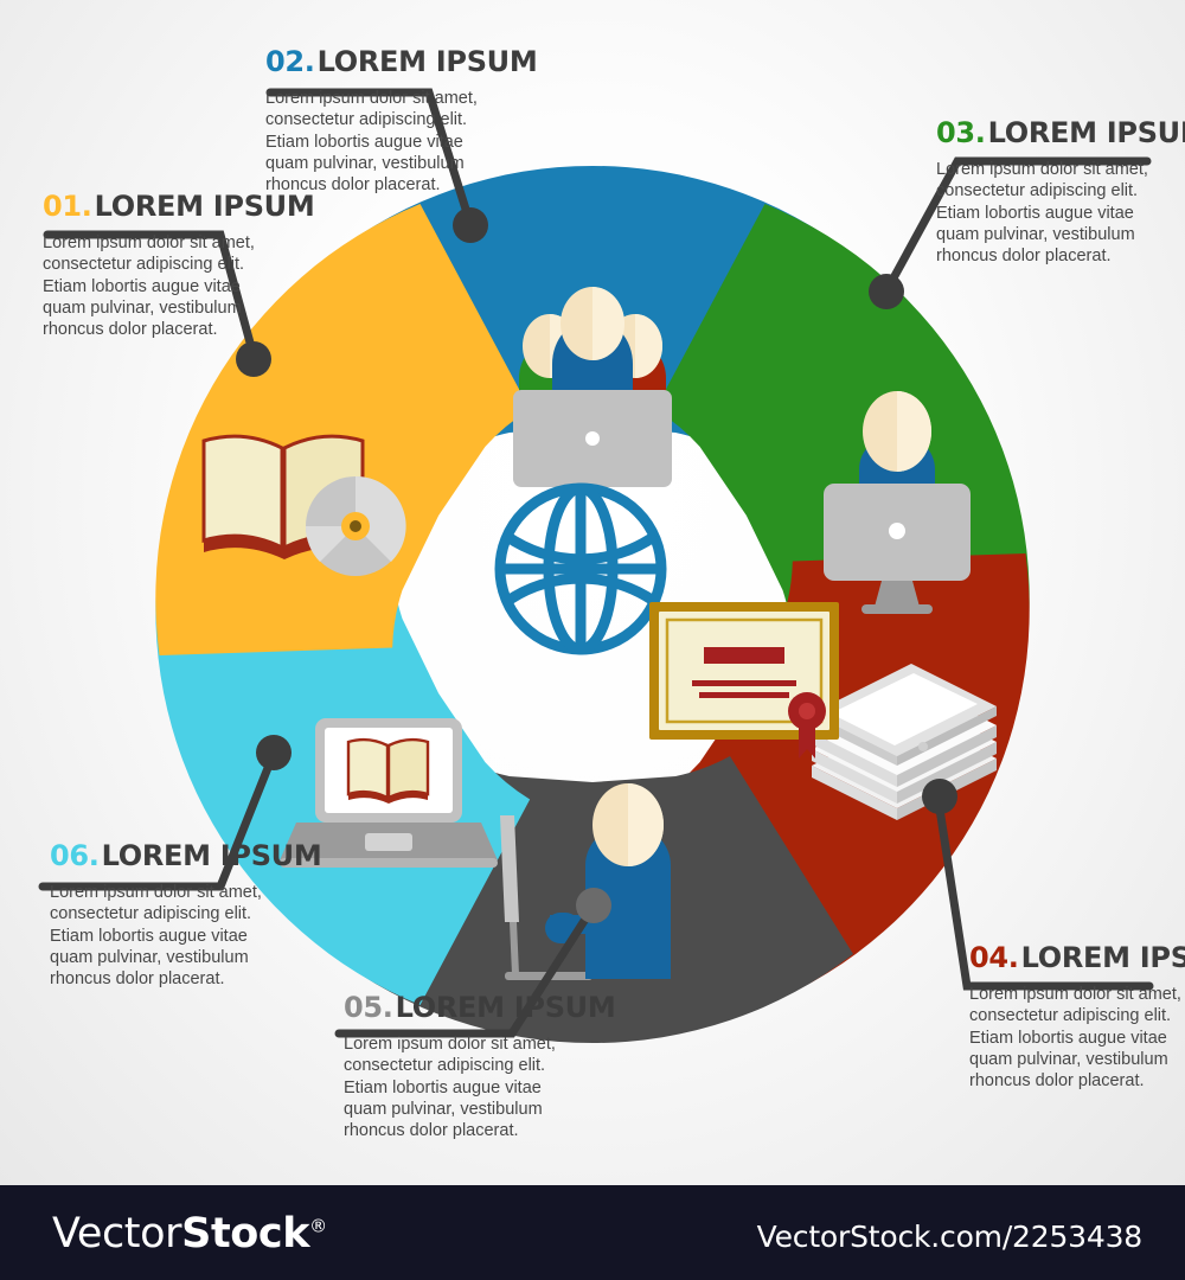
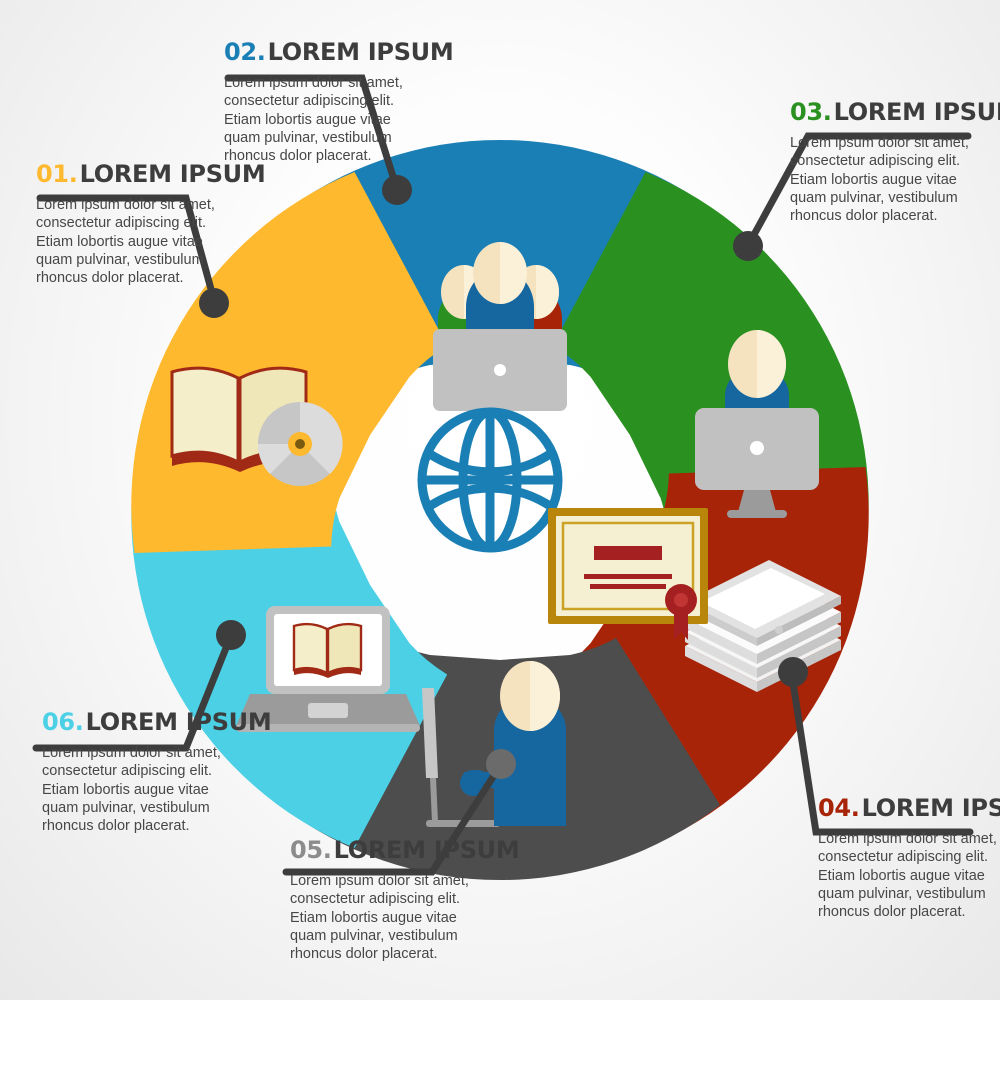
  01.LOREM IPSUM
  Lorem ipsum dolor sit amet, consectetur adipiscing elit. Etiam lobortis augue vitae quam pulvinar, vestibulum rhoncus dolor placerat.
  02.LOREM IPSUM
  Lorem ipsum dolor sit amet, consectetur adipiscing elit. Etiam lobortis augue vitae quam pulvinar, vestibulum rhoncus dolor placerat.
  03.LOREM IPSU
  Lorem ipsum dolor sit amet, consectetur adipiscing elit. Etiam lobortis augue vitae quam pulvinar, vestibulum rhoncus dolor placerat.
  04.LOREM IPS
  Lorem ipsum dolor sit amet, consectetur adipiscing elit. Etiam lobortis augue vitae quam pulvinar, vestibulum rhoncus dolor placerat.
  05.LOREM IPSUM
  Lorem ipsum dolor sit amet, consectetur adipiscing elit. Etiam lobortis augue vitae quam pulvinar, vestibulum rhoncus dolor placerat.
  06.LOREM IPSUM
  Lorem ipsum dolor sit amet, consectetur adipiscing elit. Etiam lobortis augue vitae quam pulvinar, vestibulum rhoncus dolor placerat.
- VectorStock®
- VectorStock.com/2253438
